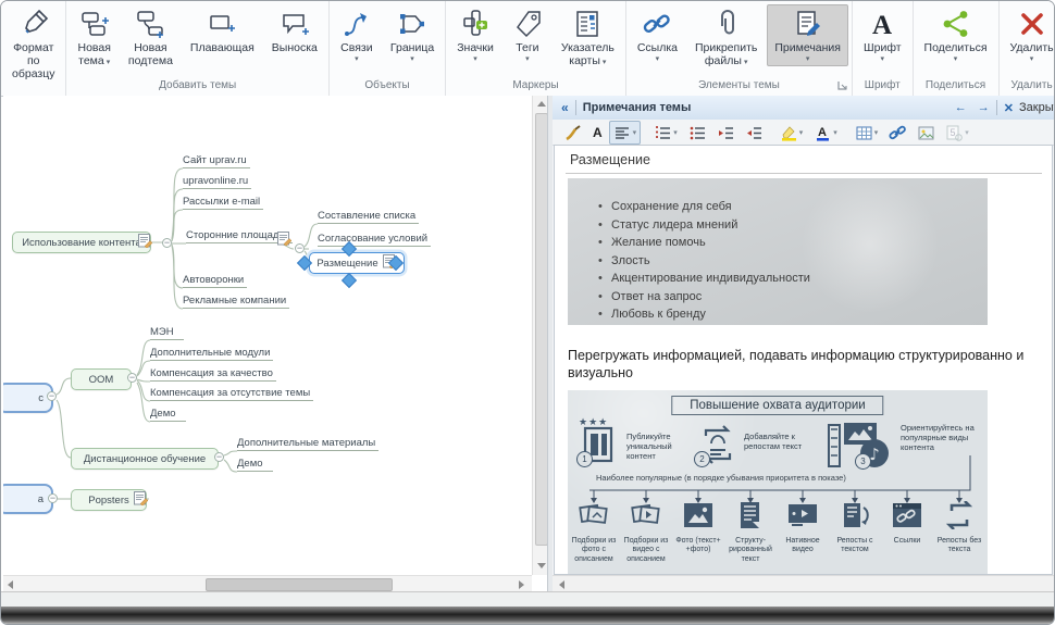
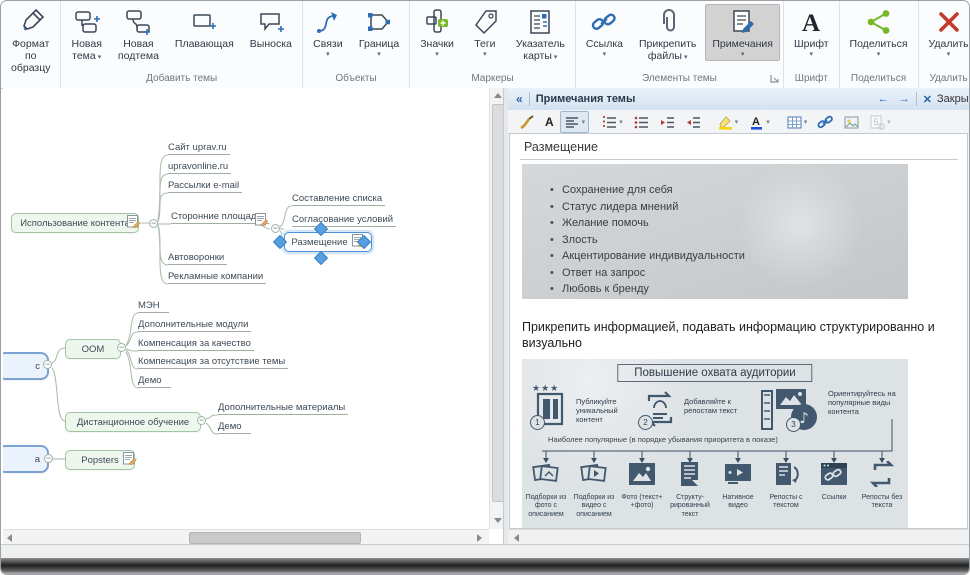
  Формат по образцу
  Новая тема
  Новая подтема
  Плавающая
  Выноска
  Добавить темы
  Связи
  Граница
  Объекты
  Значки
  Теги
  Указатель карты
  Маркеры
  Ссылка
  Прикрепить файлы
  Примечания
  Элементы темы
  A
  Шрифт
  Шрифт
  Поделиться
  Поделиться
  Удалить
  Удалить
  −
  −
  −
  −
  −
  −
  Использование контент
  с
  ООМ
  Дистанционное обучение
  а
  Popsters
  Размещение
  Сайт uprav.ru
  upravonline.ru
  Рассылки e-mail
  Сторонние площад
  Составление списка
  Согласование условий
  Автоворонки
  Рекламные компании
  МЭН
  Дополнительные модули
  Компенсация за качество
  Компенсация за отсутствие темы
  Демо
  Дополнительные материалы
  Демо
  «
  Примечания темы
  ←
  →
  ✕
  Закры
  A
  A
  5
  Размещение
  • Сохранение для себя
  • Статус лидера мнений
  • Желание помочь
  • Злость
  • Акцентирование индивидуальности
  • Ответ на запрос
  • Любовь к бренду
- Перегружать информацией, подавать информацию структурированно и визуально
+ Прикрепить информацией, подавать информацию структурированно и визуально
  Повышение охвата аудитории
  ★★★
  1
  Публикуйте уникальный контент
  2
  Добавляйте к репостам текст
  ♪
  3
  Ориентируйтесь на популярные виды контента
  Наиболее популярные (в порядке убывания приоритета в показе)
